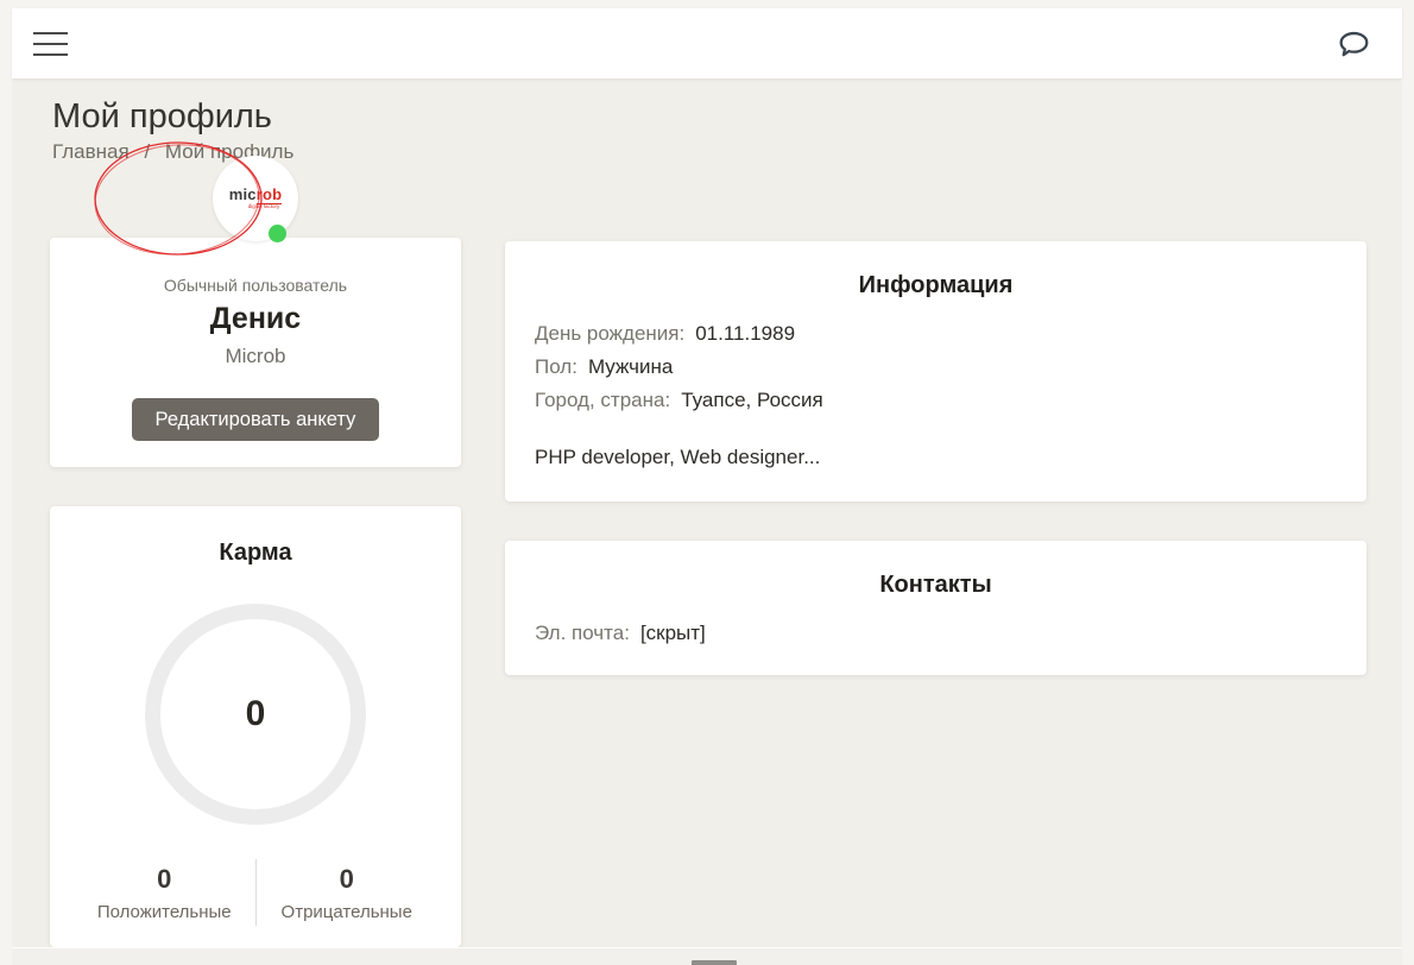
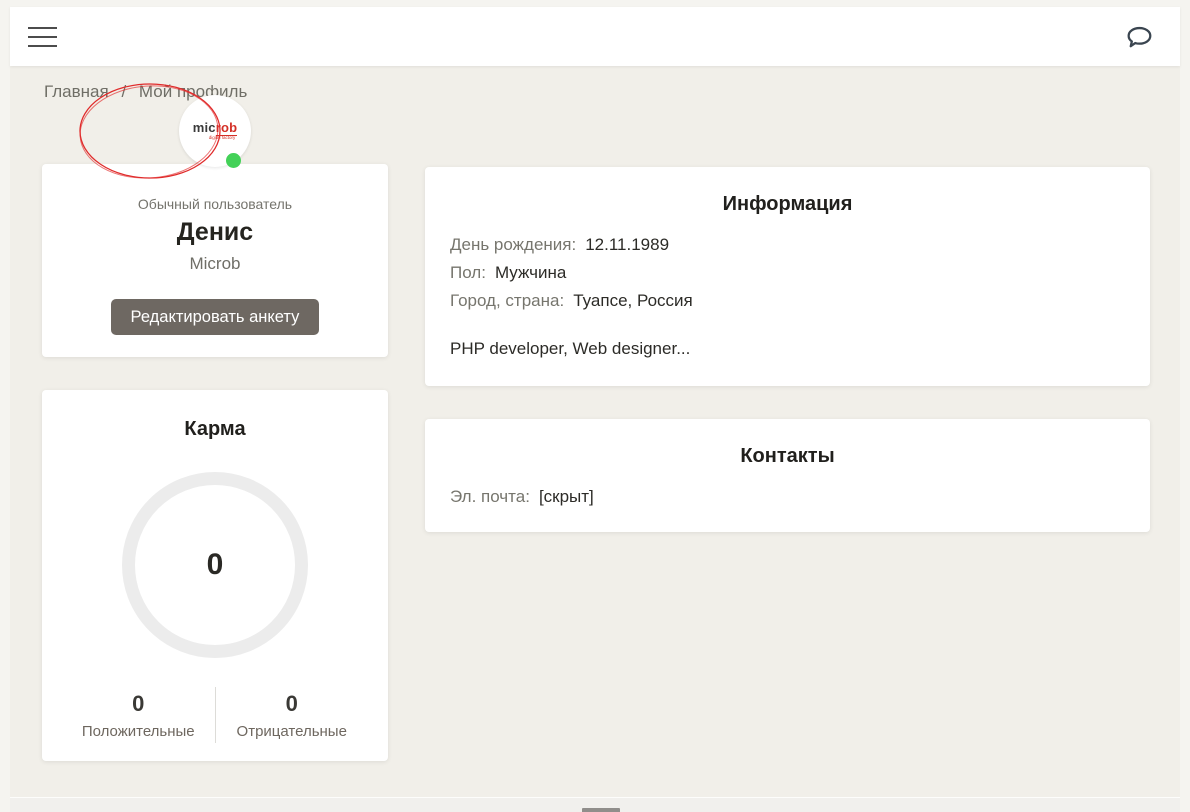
- Мой профиль
  Главная / Мой профиль
  microb
  Обычный пользователь
  Денис
  Microb
  Редактировать анкету
  Карма
  0
  0
  Положительные
  0
  Отрицательные
  Информация
- День рождения: 01.11.1989
+ День рождения: 12.11.1989
  Пол: Мужчина
  Город, страна: Туапсе, Россия
  PHP developer, Web designer...
  Контакты
  Эл. почта: [скрыт]
